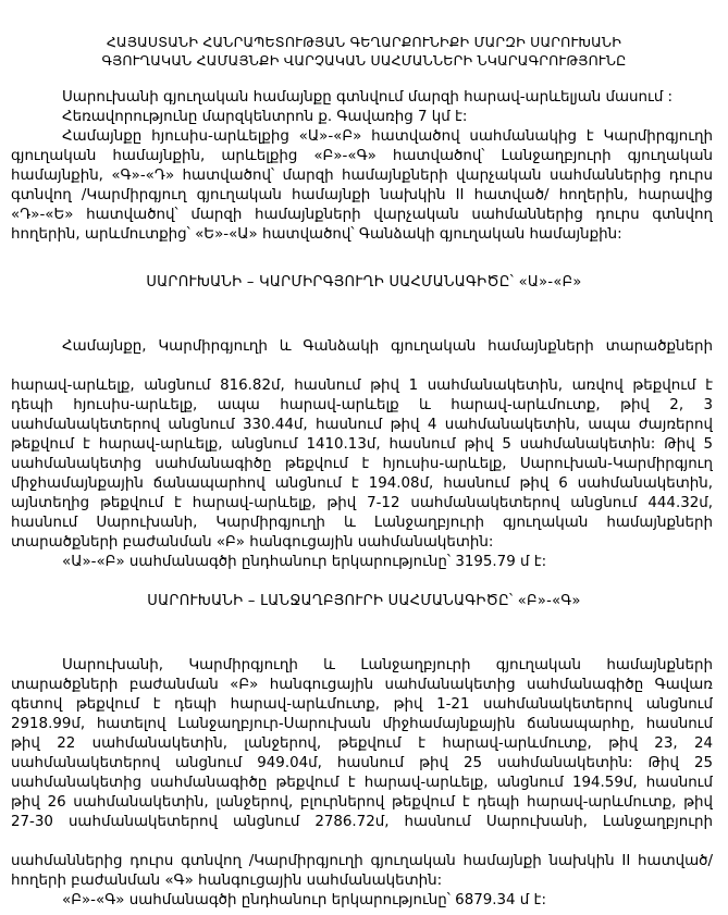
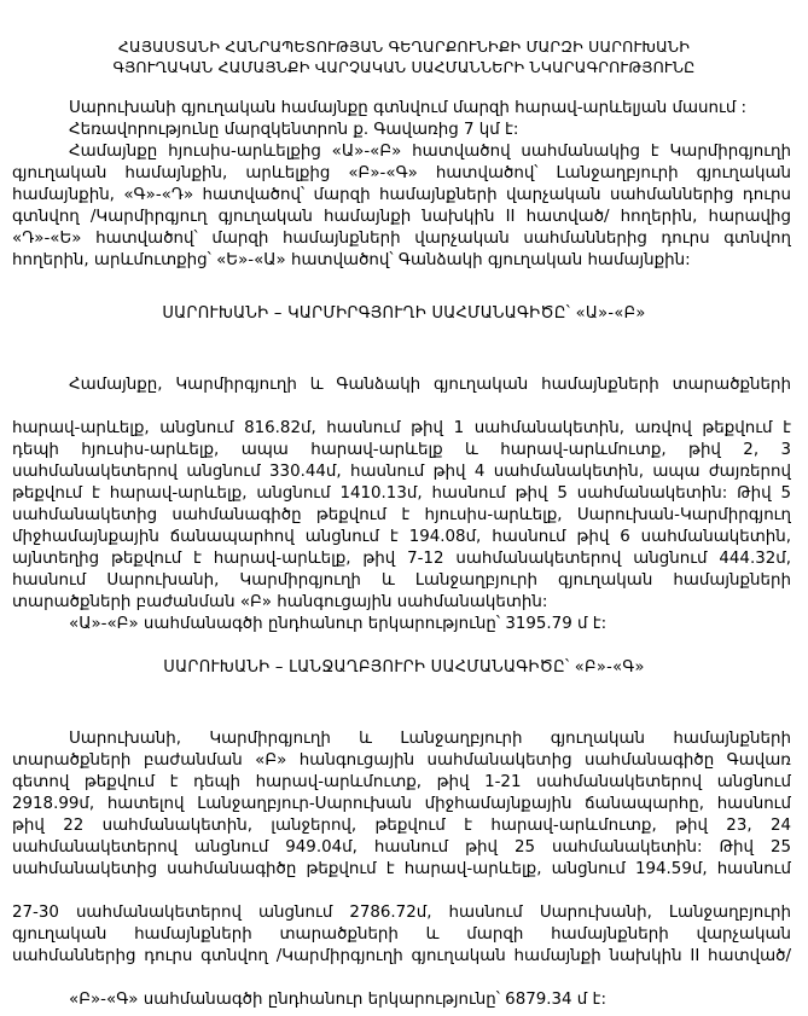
  ՀԱՅԱՍՏԱՆԻ ՀԱՆՐԱՊԵՏՈՒԹՅԱՆ ԳԵՂԱՐՔՈՒՆԻՔԻ ՄԱՐԶԻ ՍԱՐՈՒԽԱՆԻ
  ԳՅՈՒՂԱԿԱՆ ՀԱՄԱՅՆՔԻ ՎԱՐՉԱԿԱՆ ՍԱՀՄԱՆՆԵՐԻ ՆԿԱՐԱԳՐՈՒԹՅՈՒՆԸ
  Սարուխանի գյուղական համայնքը գտնվում մարզի հարավ-արևելյան մասում :
  Հեռավորությունը մարզկենտրոն ք. Գավառից 7 կմ է:
  Համայնքը հյուսիս-արևելքից «Ա»-«Բ» հատվածով սահմանակից է Կարմիրգյուղի
  գյուղական համայնքին, արևելքից «Բ»-«Գ» հատվածով՝ Լանջաղբյուրի գյուղական
  համայնքին, «Գ»-«Դ» հատվածով՝ մարզի համայնքների վարչական սահմաններից դուրս
  գտնվող /Կարմիրգյուղ գյուղական համայնքի նախկին II հատված/ հողերին, հարավից
  «Դ»-«Ե» հատվածով՝ մարզի համայնքների վարչական սահմաններից դուրս գտնվող
  հողերին, արևմուտքից՝ «Ե»-«Ա» հատվածով՝ Գանձակի գյուղական համայնքին:
  ՍԱՐՈՒԽԱՆԻ – ԿԱՐՄԻՐԳՅՈՒՂԻ ՍԱՀՄԱՆԱԳԻԾԸ՝ «Ա»-«Բ»
  Համայնքը, Կարմիրգյուղի և Գանձակի գյուղական համայնքների տարածքների
  հարավ-արևելք, անցնում 816.82մ, հասնում թիվ 1 սահմանակետին, առվով թեքվում է
  դեպի հյուսիս-արևելք, ապա հարավ-արևելք և հարավ-արևմուտք, թիվ 2, 3
  սահմանակետերով անցնում 330.44մ, հասնում թիվ 4 սահմանակետին, ապա ժայռերով
  թեքվում է հարավ-արևելք, անցնում 1410.13մ, հասնում թիվ 5 սահմանակետին: Թիվ 5
  սահմանակետից սահմանագիծը թեքվում է հյուսիս-արևելք, Սարուխան-Կարմիրգյուղ
  միջհամայնքային ճանապարհով անցնում է 194.08մ, հասնում թիվ 6 սահմանակետին,
  այնտեղից թեքվում է հարավ-արևելք, թիվ 7-12 սահմանակետերով անցնում 444.32մ,
  հասնում Սարուխանի, Կարմիրգյուղի և Լանջաղբյուրի գյուղական համայնքների
  տարածքների բաժանման «Բ» հանգուցային սահմանակետին:
  «Ա»-«Բ» սահմանագծի ընդհանուր երկարությունը՝ 3195.79 մ է:
  ՍԱՐՈՒԽԱՆԻ – ԼԱՆՋԱՂԲՅՈՒՐԻ ՍԱՀՄԱՆԱԳԻԾԸ՝ «Բ»-«Գ»
  Սարուխանի, Կարմիրգյուղի և Լանջաղբյուրի գյուղական համայնքների
  տարածքների բաժանման «Բ» հանգուցային սահմանակետից սահմանագիծը Գավառ
  գետով թեքվում է դեպի հարավ-արևմուտք, թիվ 1-21 սահմանակետերով անցնում
  2918.99մ, հատելով Լանջաղբյուր-Սարուխան միջհամայնքային ճանապարհը, հասնում
  թիվ 22 սահմանակետին, լանջերով, թեքվում է հարավ-արևմուտք, թիվ 23, 24
  սահմանակետերով անցնում 949.04մ, հասնում թիվ 25 սահմանակետին: Թիվ 25
  սահմանակետից սահմանագիծը թեքվում է հարավ-արևելք, անցնում 194.59մ, հասնում
- թիվ 26 սահմանակետին, լանջերով, բլուրներով թեքվում է դեպի հարավ-արևմուտք, թիվ
  27-30 սահմանակետերով անցնում 2786.72մ, հասնում Սարուխանի, Լանջաղբյուրի
+ գյուղական համայնքների տարածքների և մարզի համայնքների վարչական
  սահմաններից դուրս գտնվող /Կարմիրգյուղի գյուղական համայնքի նախկին II հատված/
- հողերի բաժանման «Գ» հանգուցային սահմանակետին:
  «Բ»-«Գ» սահմանագծի ընդհանուր երկարությունը՝ 6879.34 մ է:
